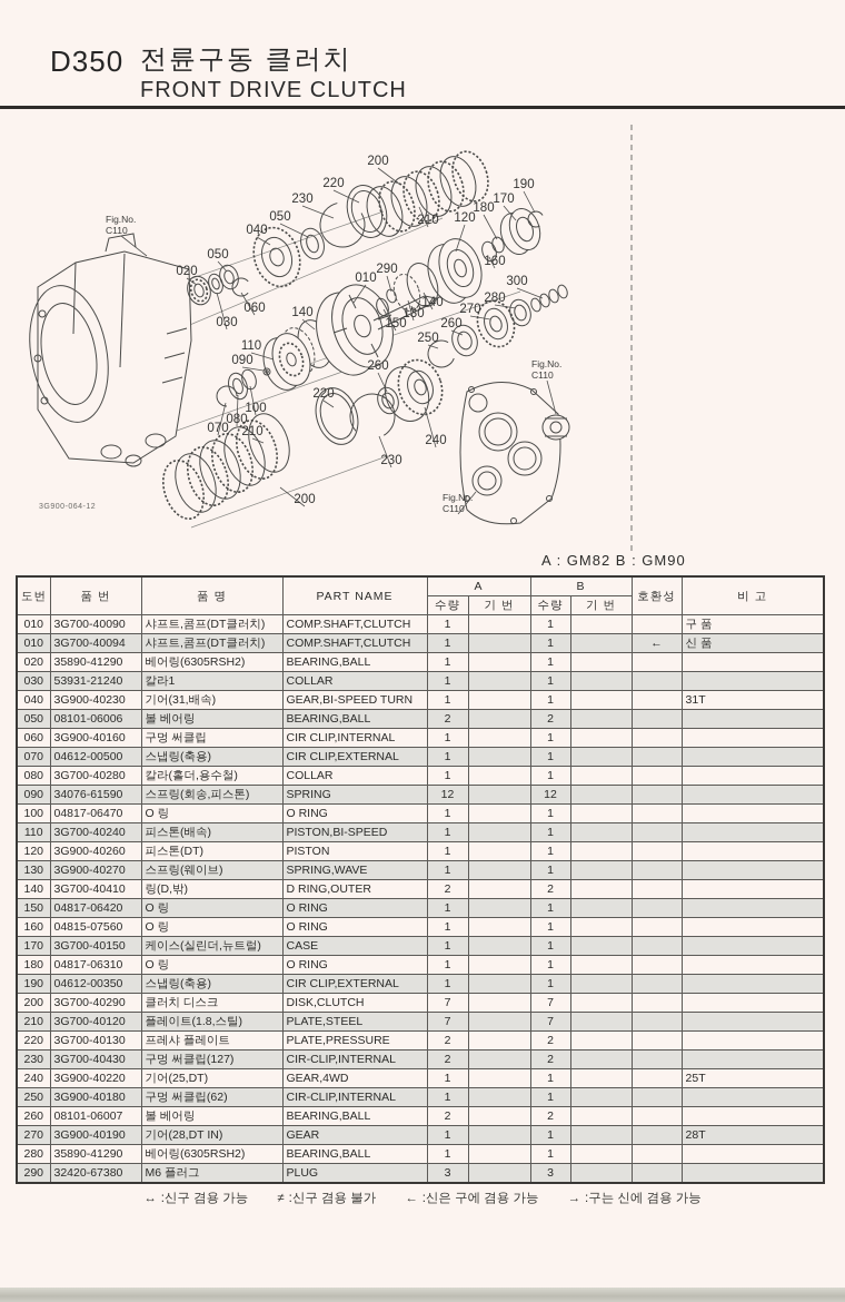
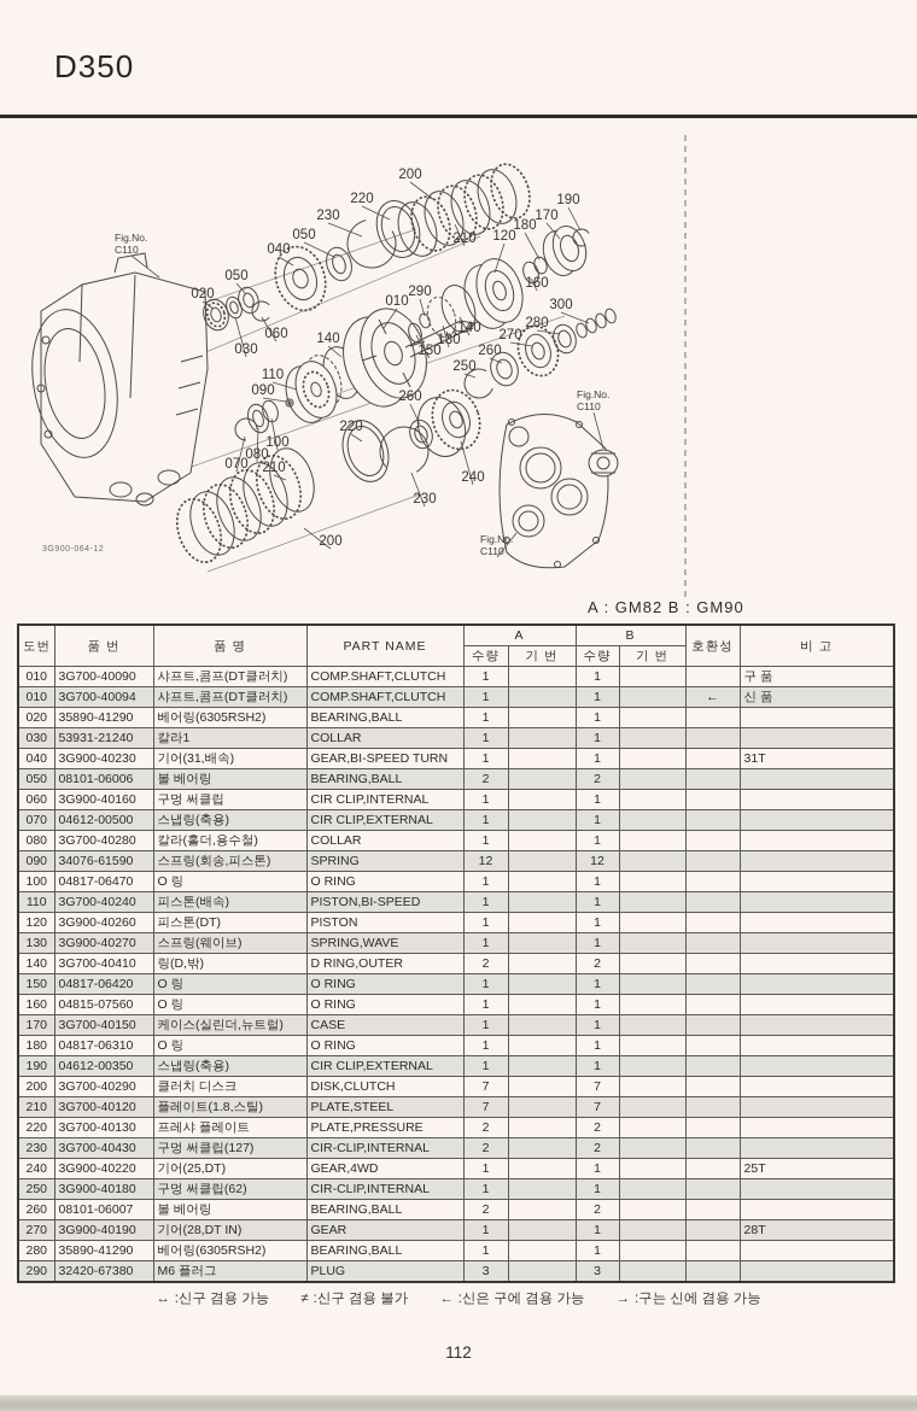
  D350
- 전륜구동 클러치
- FRONT DRIVE CLUTCH
  020
  050
  040
  050
  230
  220
  200
  210
  030
  060
  010
  290
  150
  130
  140
  140
  120
  180
  170
  190
  160
  300
  280
  270
  260
  250
  110
  090
  100
  080
  070
  210
  200
  220
  230
  260
  240
  Fig.No. C110
  Fig.No. C110
  Fig.No. C110
  A : GM82 B : GM90
  도번	품 번	품 명	PART NAME	A	B	호환성	비 고
  수량	기 번	수량	기 번
  010	3G700-40090	샤프트,콤프(DT클러치)	COMP.SHAFT,CLUTCH	1		1			구 품
  010	3G700-40094	샤프트,콤프(DT클러치)	COMP.SHAFT,CLUTCH	1		1		←	신 품
  020	35890-41290	베어링(6305RSH2)	BEARING,BALL	1		1
  030	53931-21240	칼라1	COLLAR	1		1
  040	3G900-40230	기어(31,배속)	GEAR,BI-SPEED TURN	1		1			31T
  050	08101-06006	볼 베어링	BEARING,BALL	2		2
  060	3G900-40160	구멍 써클립	CIR CLIP,INTERNAL	1		1
  070	04612-00500	스냅링(축용)	CIR CLIP,EXTERNAL	1		1
  080	3G700-40280	칼라(홀더,용수철)	COLLAR	1		1
  090	34076-61590	스프링(회송,피스톤)	SPRING	12		12
  100	04817-06470	O 링	O RING	1		1
  110	3G700-40240	피스톤(배속)	PISTON,BI-SPEED	1		1
  120	3G900-40260	피스톤(DT)	PISTON	1		1
  130	3G900-40270	스프링(웨이브)	SPRING,WAVE	1		1
  140	3G700-40410	링(D,밖)	D RING,OUTER	2		2
  150	04817-06420	O 링	O RING	1		1
  160	04815-07560	O 링	O RING	1		1
  170	3G700-40150	케이스(실린더,뉴트럴)	CASE	1		1
  180	04817-06310	O 링	O RING	1		1
  190	04612-00350	스냅링(축용)	CIR CLIP,EXTERNAL	1		1
  200	3G700-40290	클러치 디스크	DISK,CLUTCH	7		7
  210	3G700-40120	플레이트(1.8,스틸)	PLATE,STEEL	7		7
  220	3G700-40130	프레샤 플레이트	PLATE,PRESSURE	2		2
  230	3G700-40430	구멍 써클립(127)	CIR-CLIP,INTERNAL	2		2
  240	3G900-40220	기어(25,DT)	GEAR,4WD	1		1			25T
  250	3G900-40180	구멍 써클립(62)	CIR-CLIP,INTERNAL	1		1
  260	08101-06007	볼 베어링	BEARING,BALL	2		2
  270	3G900-40190	기어(28,DT IN)	GEAR	1		1			28T
  280	35890-41290	베어링(6305RSH2)	BEARING,BALL	1		1
  290	32420-67380	M6 플러그	PLUG	3		3
  ↔ :신구 겸용 가능
  ≠ :신구 겸용 불가
  ← :신은 구에 겸용 가능
  → :구는 신에 겸용 가능
+ 112
